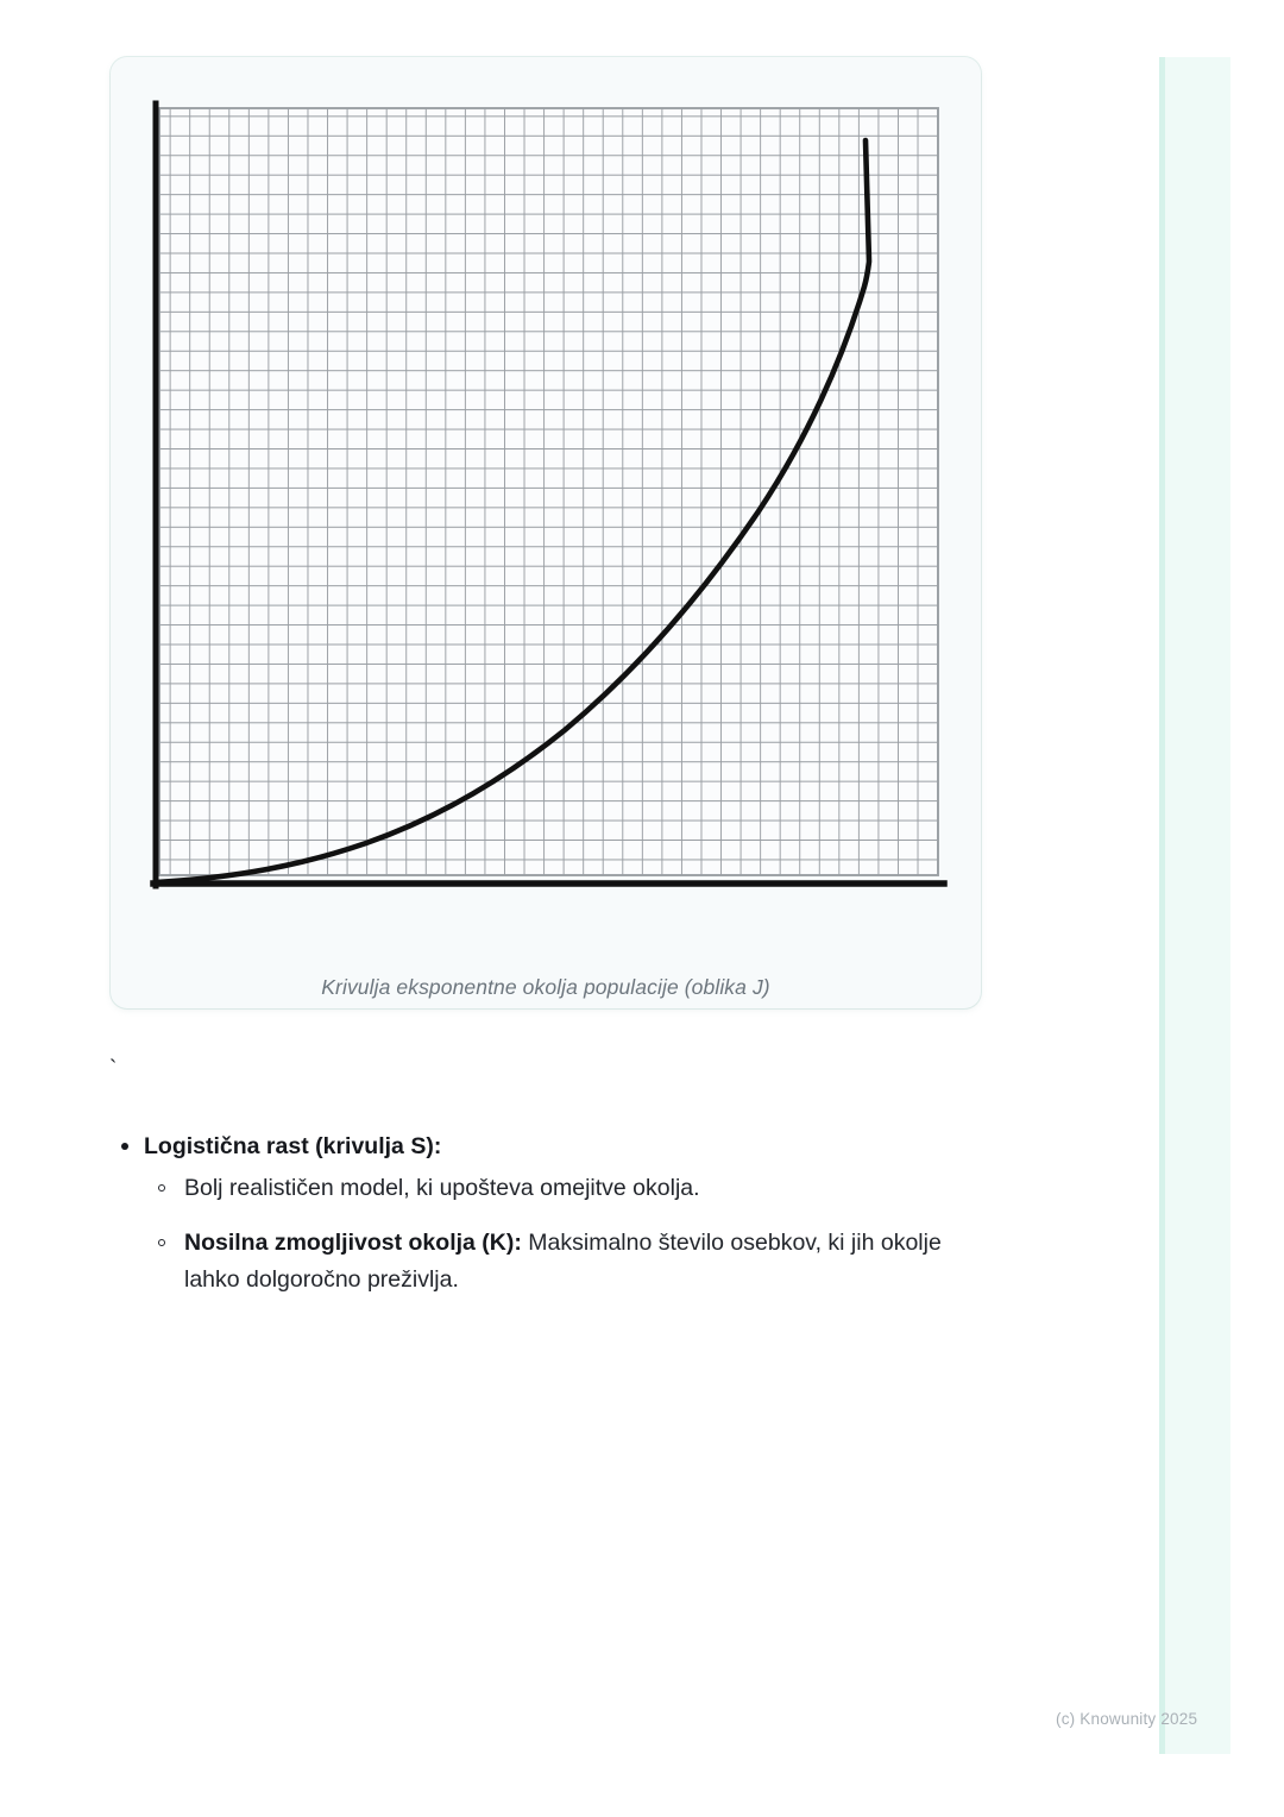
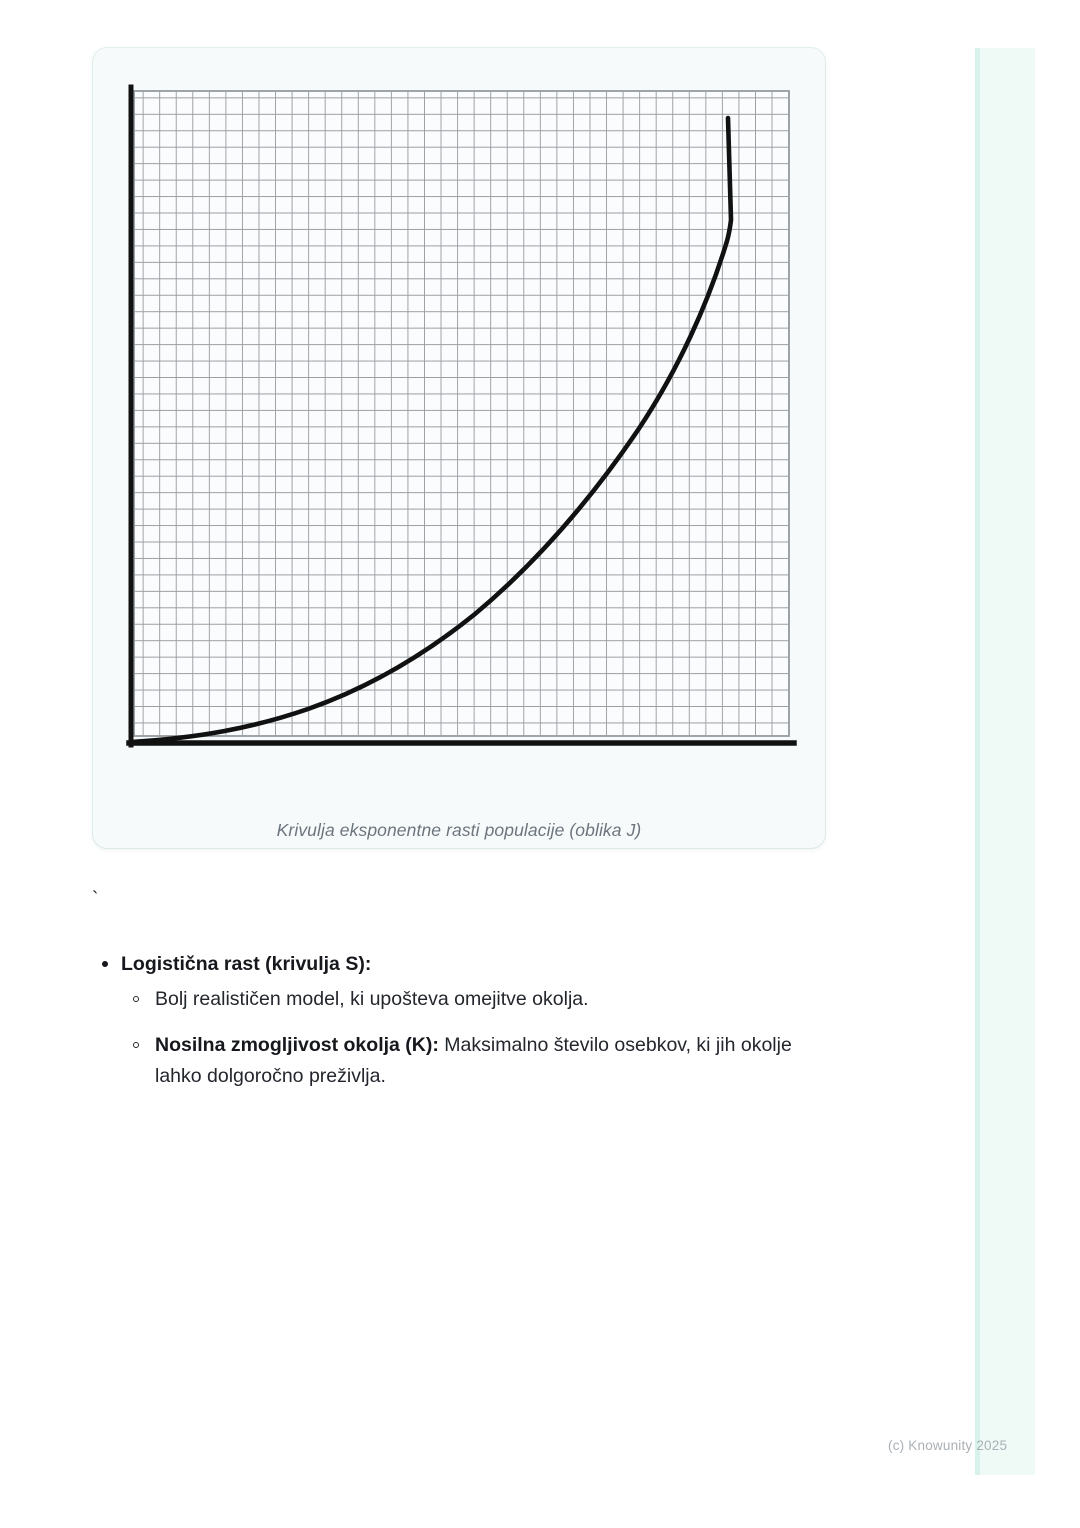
- Krivulja eksponentne okolja populacije (oblika J)
+ Krivulja eksponentne rasti populacije (oblika J)
  `
  Logistična rast (krivulja S):
  Bolj realističen model, ki upošteva omejitve okolja.
  Nosilna zmogljivost okolja (K): Maksimalno število osebkov, ki jih okolje lahko dolgoročno preživlja.
  (c) Knowunity 2025
